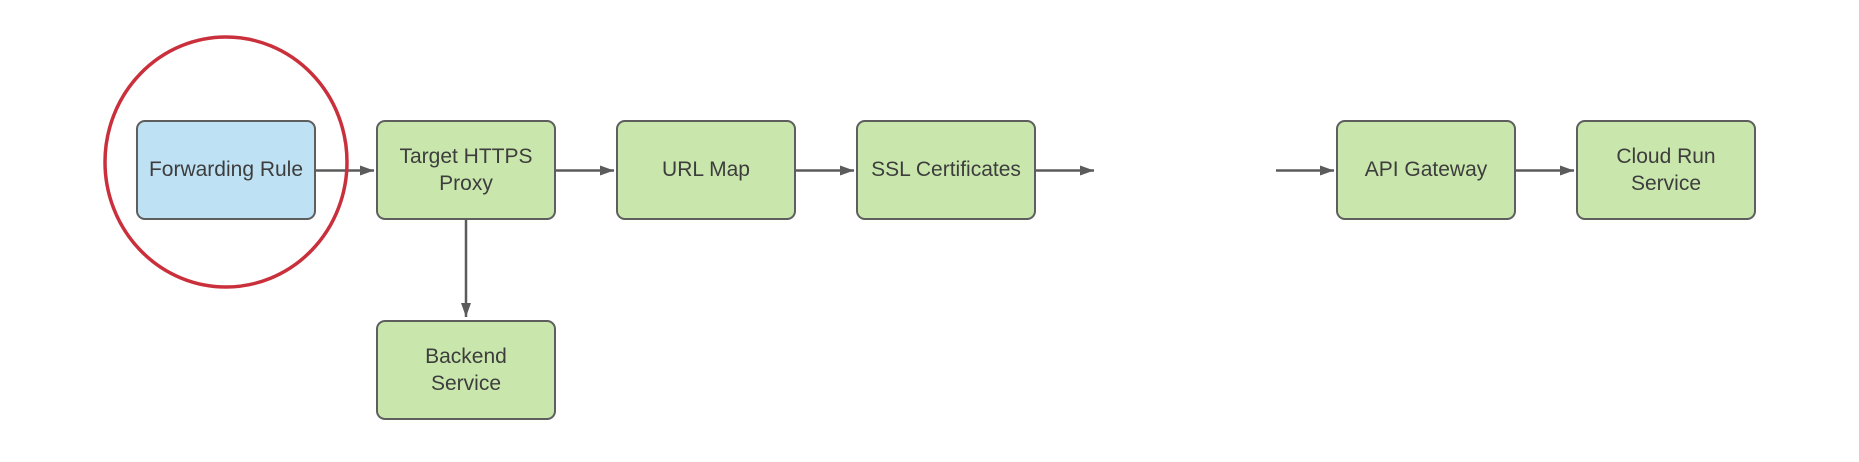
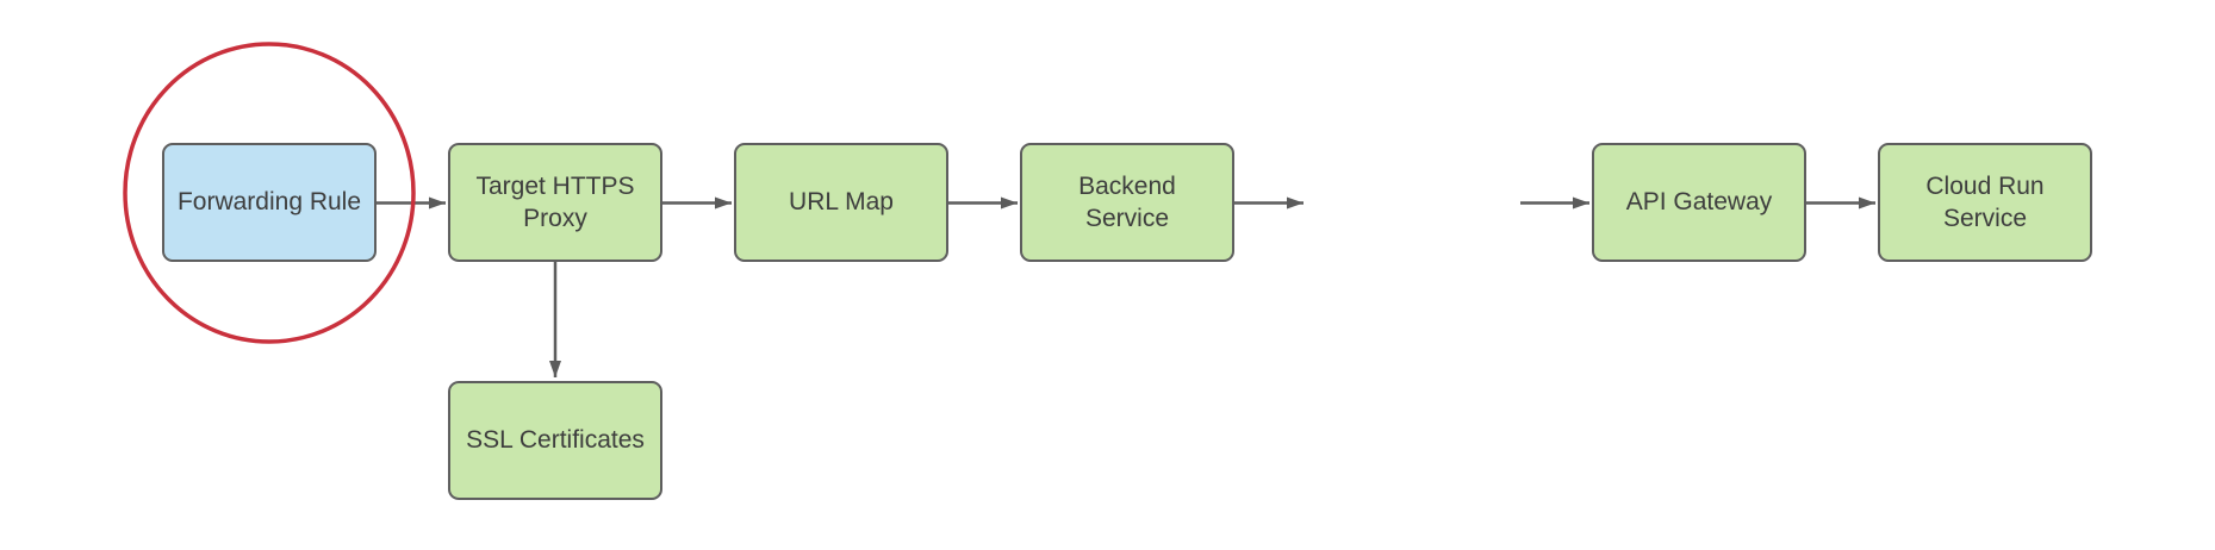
  Forwarding Rule
  Target HTTPS Proxy
  URL Map
- SSL Certificates
+ Backend Service
  API Gateway
  Cloud Run Service
- Backend Service
+ SSL Certificates
